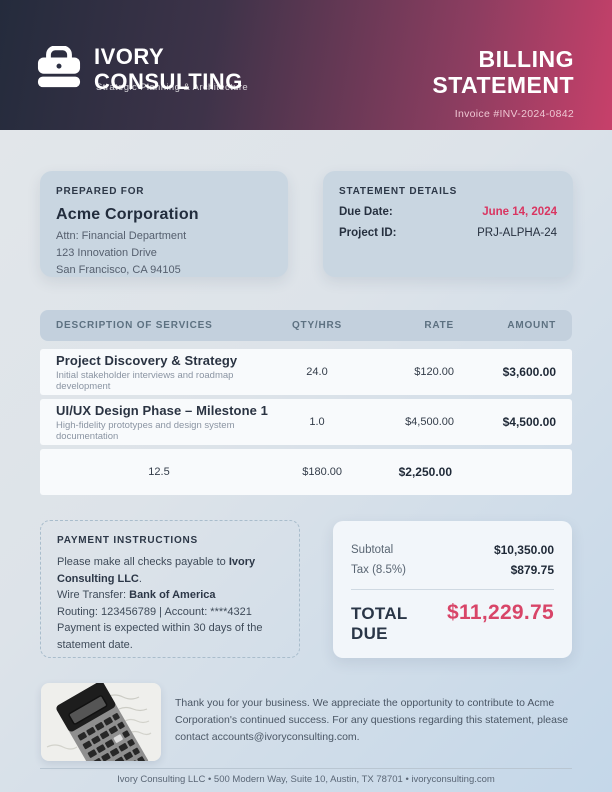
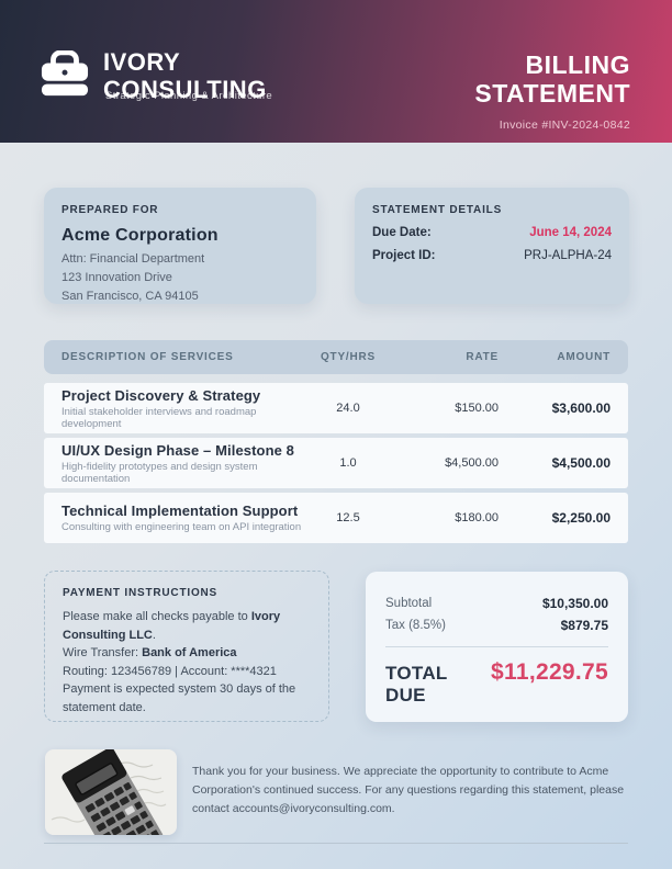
  IVORY
  CONSULTING
  Strategic Planning & Architecture
  BILLING
  STATEMENT
  Invoice #INV-2024-0842
  PREPARED FOR
  Acme Corporation
  Attn: Financial Department
  123 Innovation Drive
  San Francisco, CA 94105
  STATEMENT DETAILS
  Due Date:
  June 14, 2024
  Project ID:
  PRJ-ALPHA-24
  DESCRIPTION OF SERVICES
  QTY/HRS
  RATE
  AMOUNT
  Project Discovery & Strategy
  Initial stakeholder interviews and roadmap development
  24.0
- $120.00
+ $150.00
  $3,600.00
- UI/UX Design Phase – Milestone 1
+ UI/UX Design Phase – Milestone 8
  High-fidelity prototypes and design system documentation
  1.0
  $4,500.00
  $4,500.00
+ Technical Implementation Support
+ Consulting with engineering team on API integration
  12.5
  $180.00
  $2,250.00
  PAYMENT INSTRUCTIONS
  Please make all checks payable to Ivory Consulting LLC.
  Wire Transfer: Bank of America
  Routing: 123456789 | Account: ****4321
- Payment is expected within 30 days of the statement date.
+ Payment is expected system 30 days of the statement date.
  Subtotal
  $10,350.00
  Tax (8.5%)
  $879.75
  TOTAL DUE
  $11,229.75
  Thank you for your business. We appreciate the opportunity to contribute to Acme Corporation's continued success. For any questions regarding this statement, please contact accounts@ivoryconsulting.com.
- Ivory Consulting LLC • 500 Modern Way, Suite 10, Austin, TX 78701 • ivoryconsulting.com
